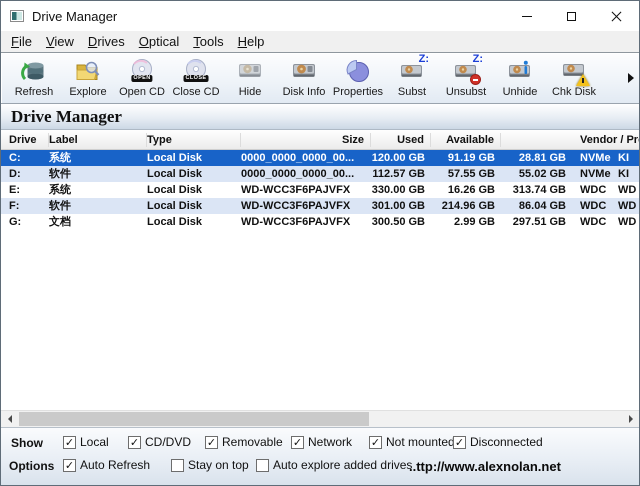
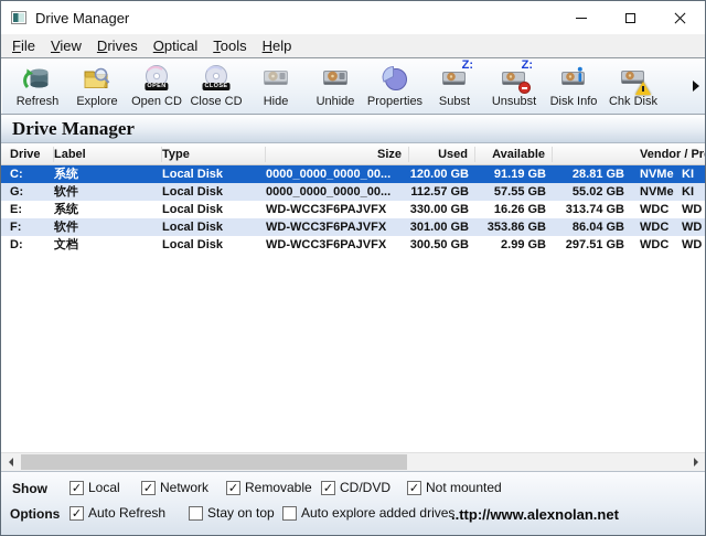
  Drive Manager
  File
  View
  Drives
  Optical
  Tools
  Help
  Refresh
  Explore
  Open CD
  Close CD
  Hide
- Disk Info
+ Unhide
  Properties
  Z:
  Subst
  Z:
  Unsubst
- Unhide
+ Disk Info
  Chk Disk
  Drive Manager
  Drive
  Label
  Type
  Size
  Used
  Available
  C:
  系统
  Local Disk
  0000_0000_0000_00...
  120.00 GB
  91.19 GB
  28.81 GB
  NVMe
  KI
- D:
+ G:
  软件
  Local Disk
  0000_0000_0000_00...
  112.57 GB
  57.55 GB
  55.02 GB
  NVMe
  KI
  E:
  系统
  Local Disk
  WD-WCC3F6PAJVFX
  330.00 GB
  16.26 GB
  313.74 GB
  WDC
  WD
  F:
  软件
  Local Disk
  WD-WCC3F6PAJVFX
  301.00 GB
- 214.96 GB
+ 353.86 GB
  86.04 GB
  WDC
  WD
- G:
+ D:
  文档
  Local Disk
  WD-WCC3F6PAJVFX
  300.50 GB
  2.99 GB
  297.51 GB
  WDC
  WD
  Show
  Local
- CD/DVD
+ Network
  Removable
- Network
+ CD/DVD
  Not mounted
- Disconnected
  Options
  Auto Refresh
  Stay on top
  Auto explore added drives
  ..ttp://www.alexnolan.net
